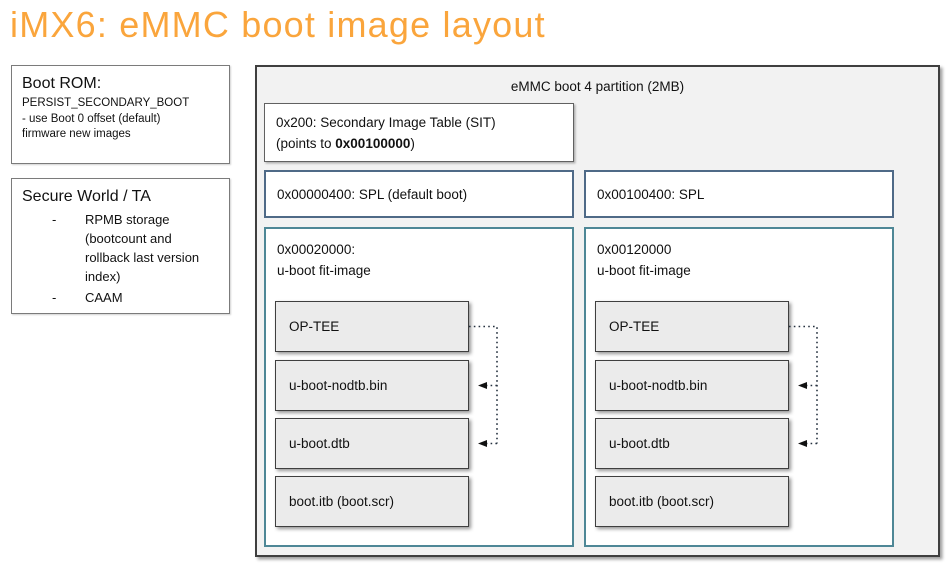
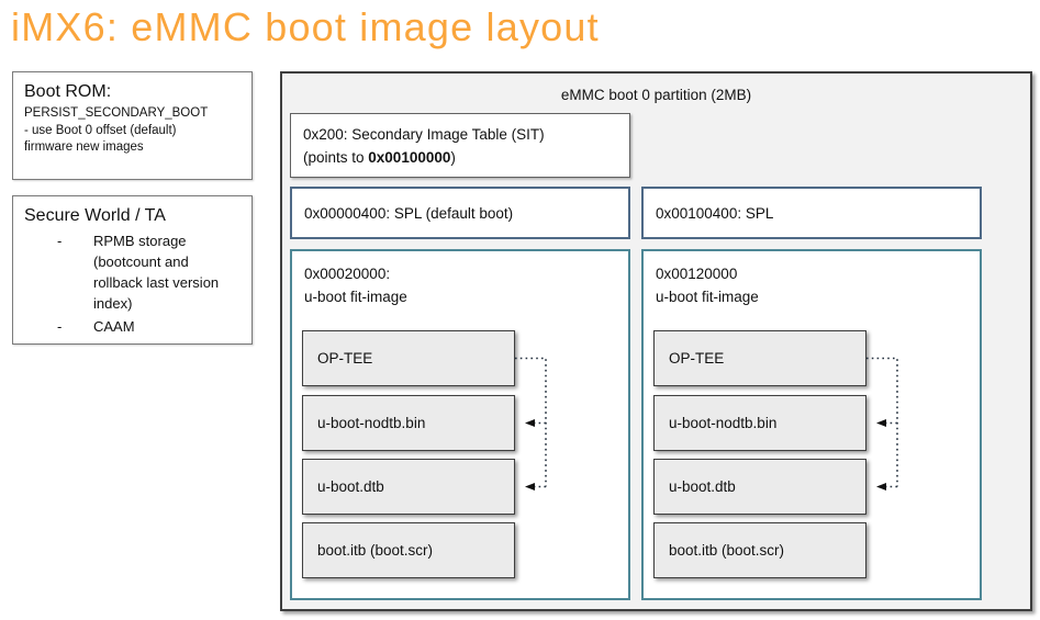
  iMX6: eMMC boot image layout
  Boot ROM:
  PERSIST_SECONDARY_BOOT
  - use Boot 0 offset (default)
  firmware new images
  Secure World / TA
  -
  RPMB storage (bootcount and rollback last version index)
  -
  CAAM
- eMMC boot 4 partition (2MB)
+ eMMC boot 0 partition (2MB)
  0x200: Secondary Image Table (SIT)
  (points to 0x00100000)
  0x00000400: SPL (default boot)
  0x00100400: SPL
  0x00020000:
  u-boot fit-image
  OP-TEE
  u-boot-nodtb.bin
  u-boot.dtb
  boot.itb (boot.scr)
  0x00120000
  u-boot fit-image
  OP-TEE
  u-boot-nodtb.bin
  u-boot.dtb
  boot.itb (boot.scr)
